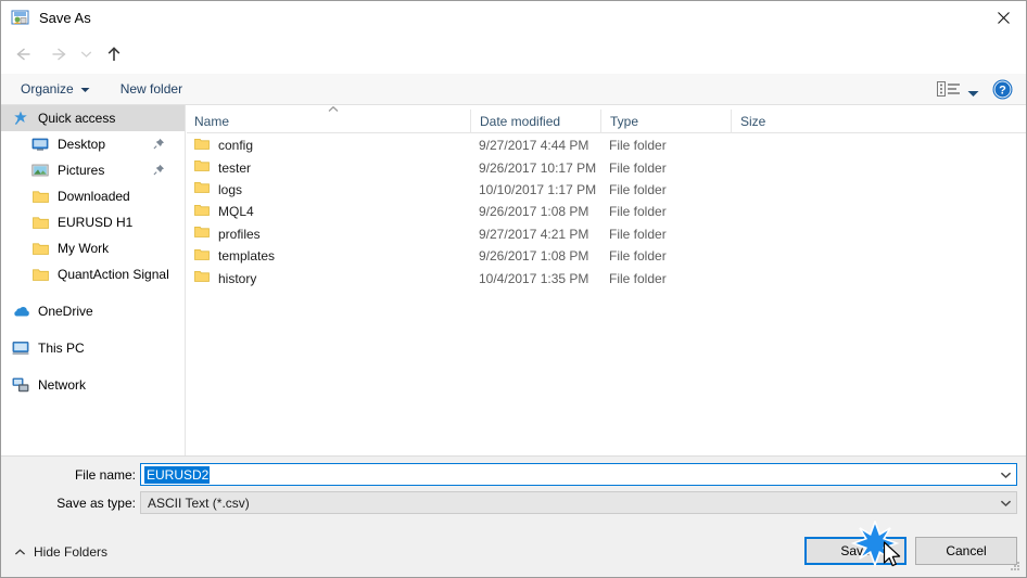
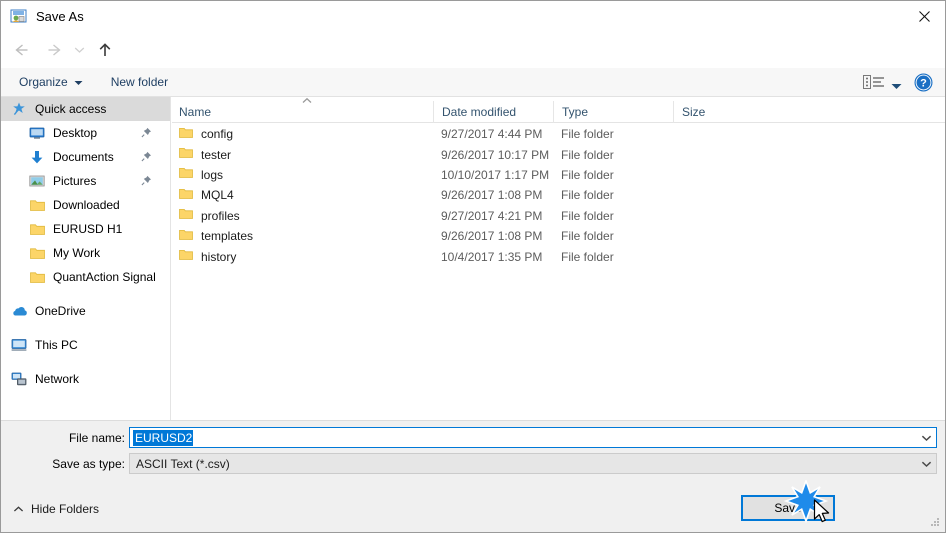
  Save As
  Organize
  New folder
  ?
  Quick access
  Desktop
+ Documents
  Pictures
  Downloaded
  EURUSD H1
  My Work
  QuantAction Signal
  OneDrive
  This PC
  Network
  Name
  Date modified
  Type
  Size
  config
  9/27/2017 4:44 PM
  File folder
  tester
  9/26/2017 10:17 PM
  File folder
  logs
  10/10/2017 1:17 PM
  File folder
  MQL4
  9/26/2017 1:08 PM
  File folder
  profiles
  9/27/2017 4:21 PM
  File folder
  templates
  9/26/2017 1:08 PM
  File folder
  history
  10/4/2017 1:35 PM
  File folder
  File name:
  EURUSD2
  Save as type:
  ASCII Text (*.csv)
  Hide Folders
  Sav
- Cancel
